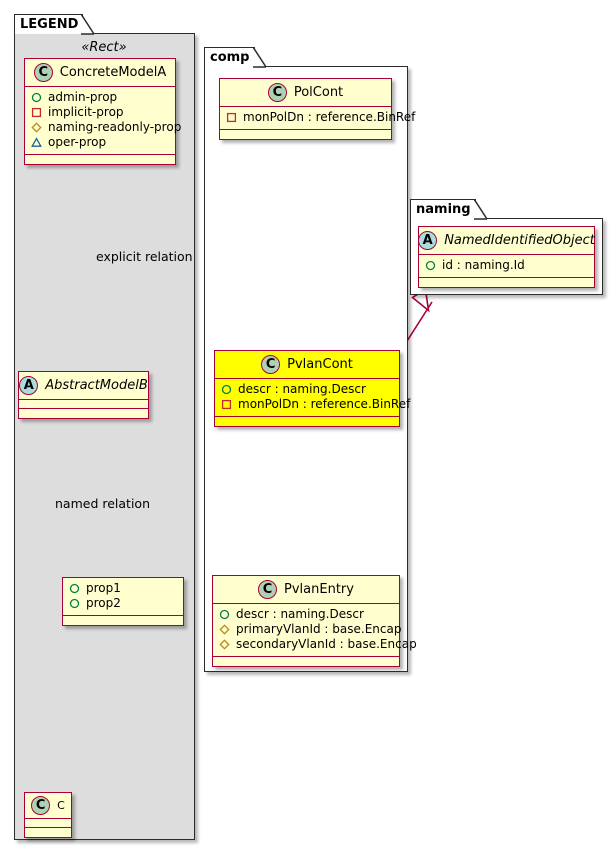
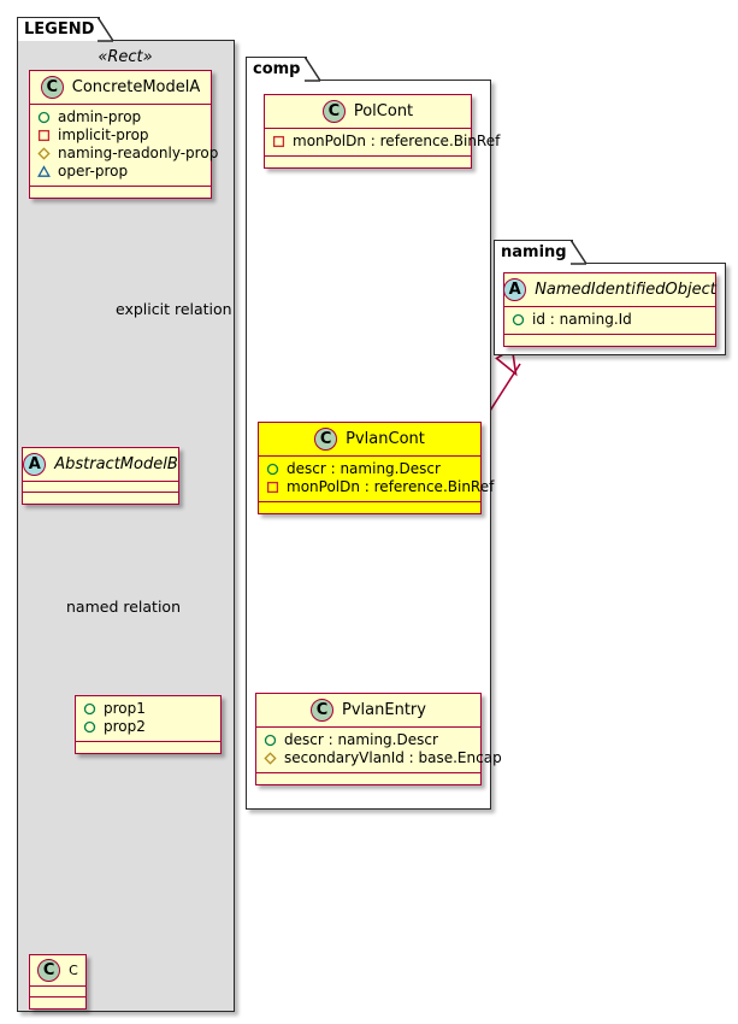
  LEGEND
  «Rect»
  C
  ConcreteModelA
  admin-prop
  implicit-prop
  naming-readonly-prop
  oper-prop
  explicit relation
  A
  AbstractModelB
  named relation
  prop1
  prop2
  C
  C
  comp
  C
  PolCont
  monPolDn : reference.BinRef
  C
  PvlanCont
  descr : naming.Descr
  monPolDn : reference.BinRef
  C
  PvlanEntry
  descr : naming.Descr
- primaryVlanId : base.Encap
  secondaryVlanId : base.Encap
  naming
  A
  NamedIdentifiedObject
  id : naming.Id
